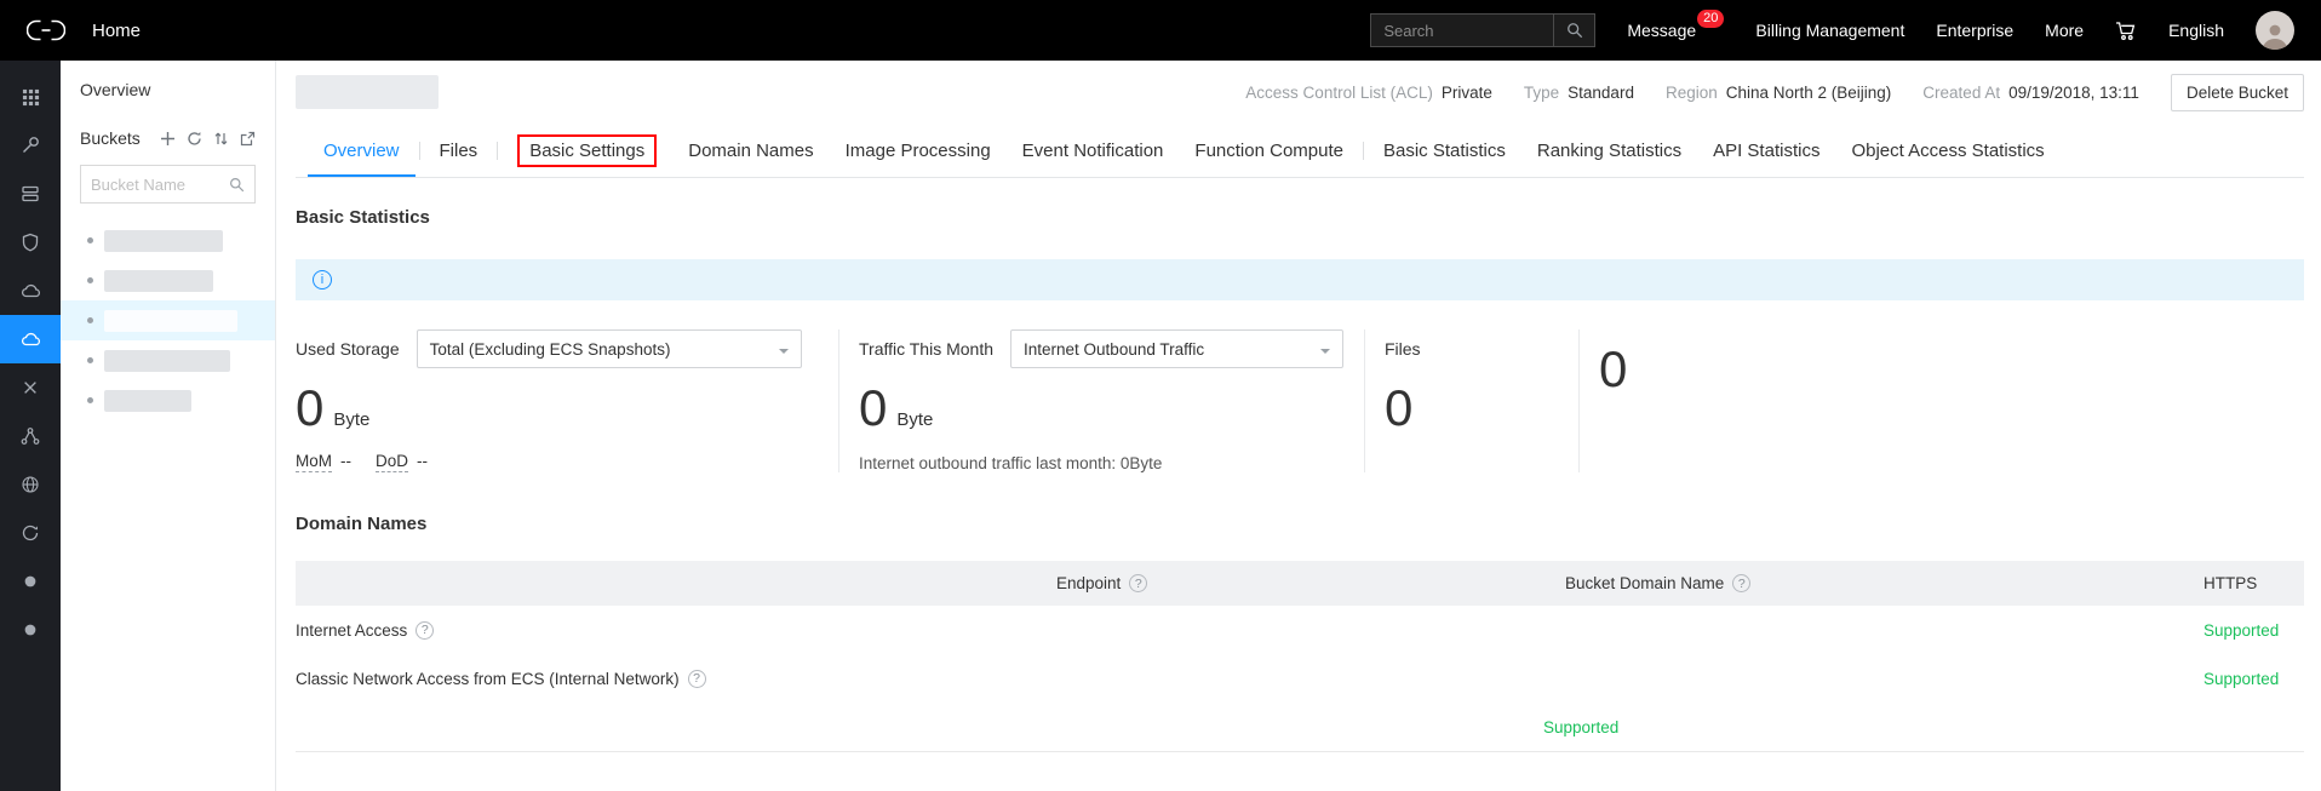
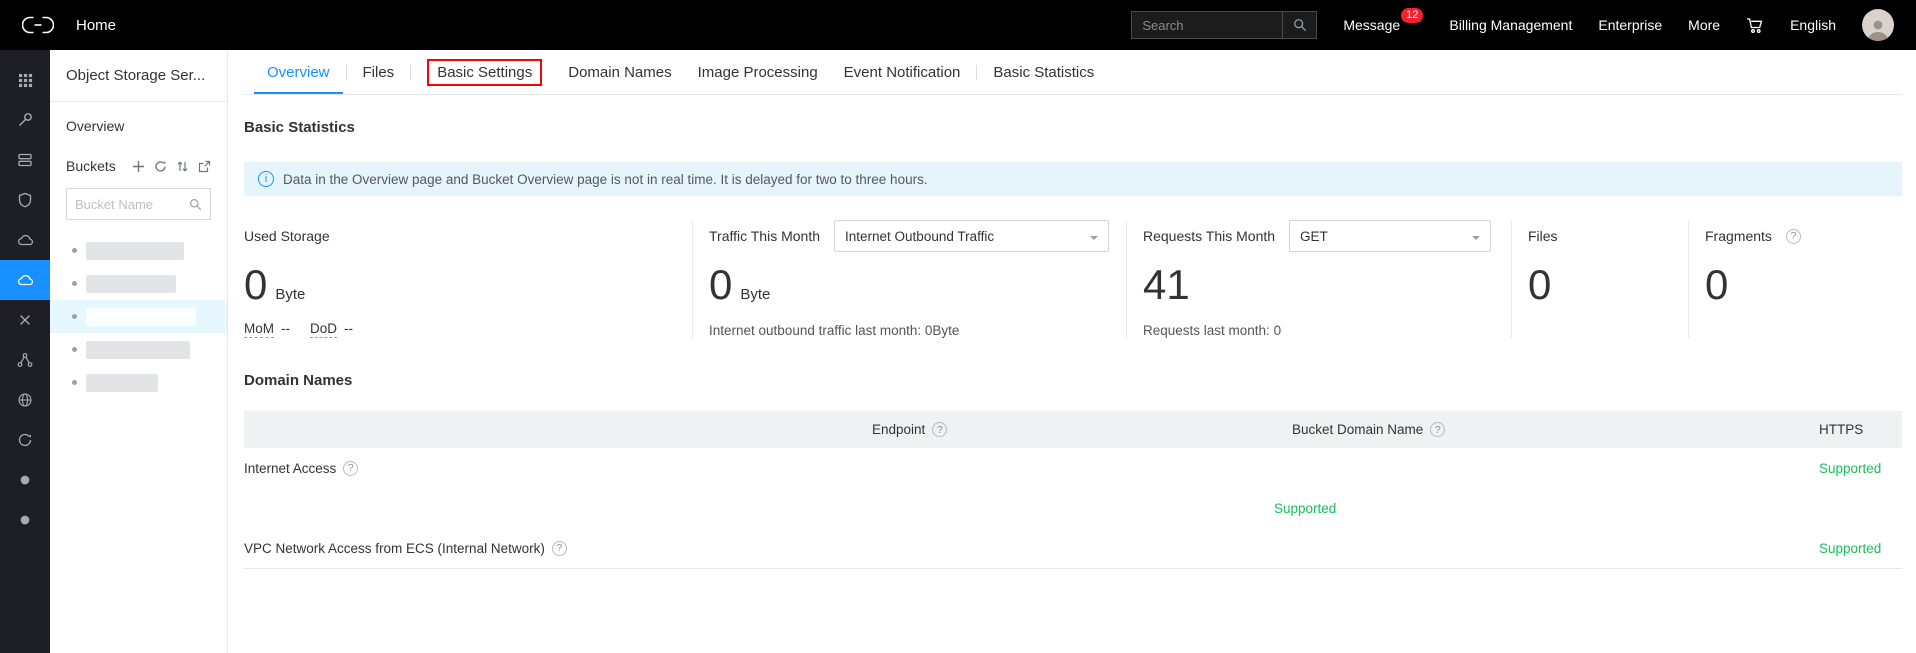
  Home
  Search
  Message
- 20
+ 12
  Billing Management
  Enterprise
  More
  English
+ Object Storage Ser...
  Overview
  Buckets
  Bucket Name
- Access Control List (ACL)
- Private
- Type
- Standard
- Region
- China North 2 (Beijing)
- Created At
- 09/19/2018, 13:11
- Delete Bucket
  Overview
  Files
  Basic Settings
  Domain Names
  Image Processing
  Event Notification
- Function Compute
  Basic Statistics
- Ranking Statistics
- API Statistics
- Object Access Statistics
  Basic Statistics
+ Data in the Overview page and Bucket Overview page is not in real time. It is delayed for two to three hours.
  Used Storage
- Total (Excluding ECS Snapshots)
  0
  Byte
  MoM
  --
  DoD
  --
  Traffic This Month
  Internet Outbound Traffic
  0
  Byte
  Internet outbound traffic last month: 0Byte
+ Requests This Month
+ GET
+ 41
+ Requests last month: 0
  Files
  0
+ Fragments
  0
  Domain Names
  Endpoint
  Bucket Domain Name
  HTTPS
  Internet Access
  Supported
- Classic Network Access from ECS (Internal Network)
  Supported
+ VPC Network Access from ECS (Internal Network)
  Supported
